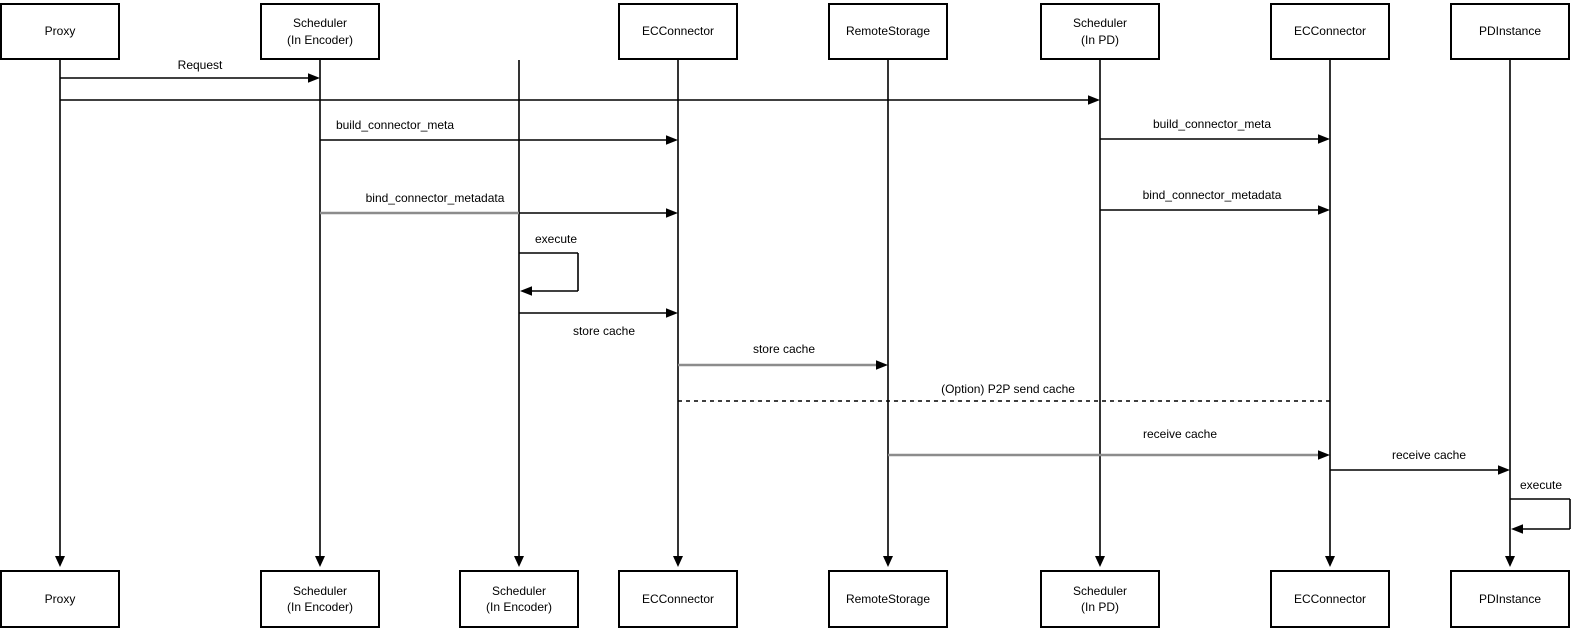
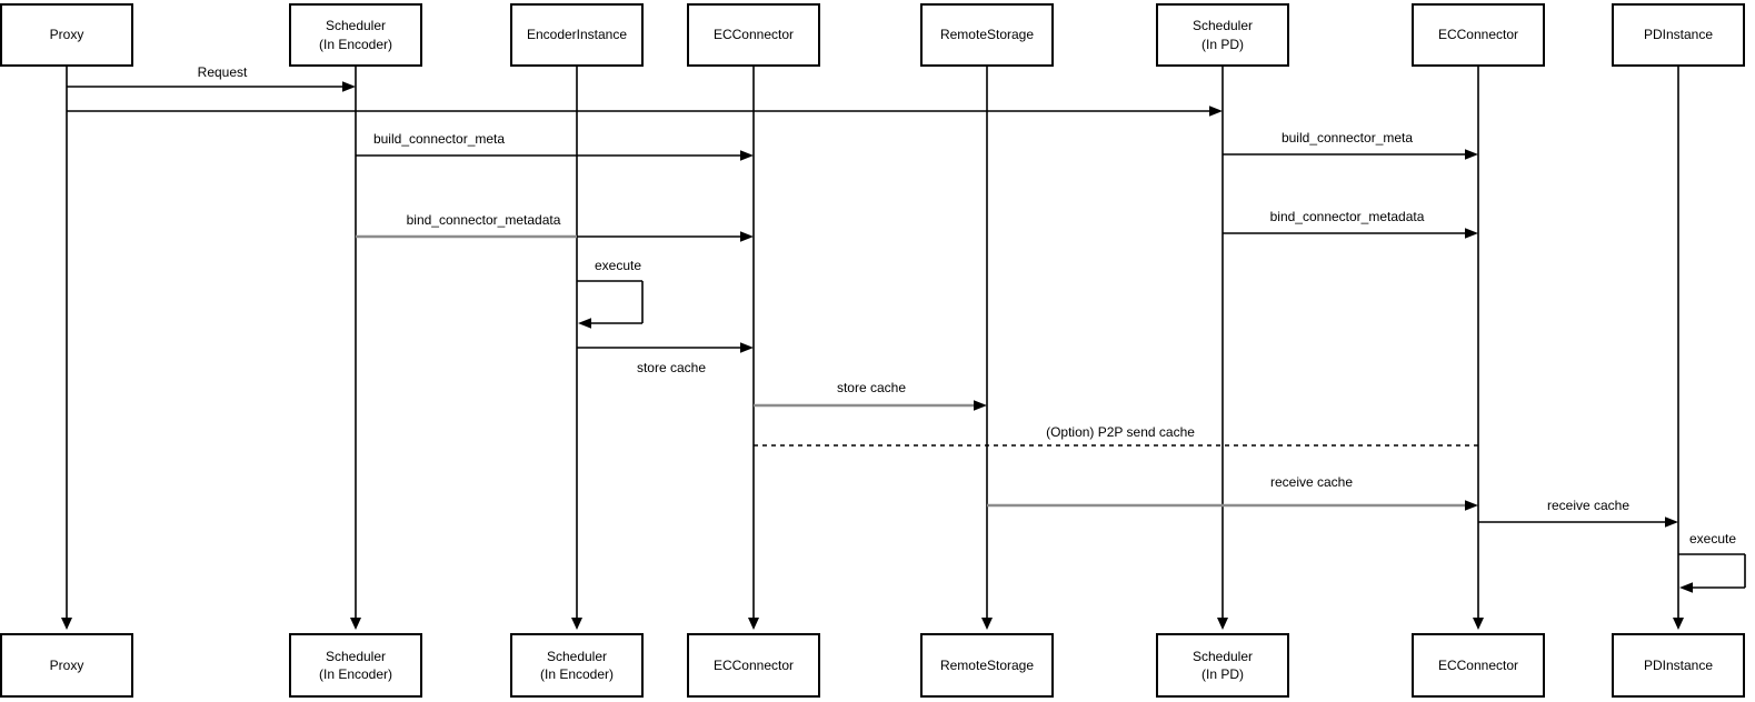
  Proxy
  Proxy
  Scheduler
  (In Encoder)
  Scheduler
  (In Encoder)
+ EncoderInstance
  Scheduler
  (In Encoder)
  ECConnector
  ECConnector
  RemoteStorage
  RemoteStorage
  Scheduler
  (In PD)
  Scheduler
  (In PD)
  ECConnector
  ECConnector
  PDInstance
  PDInstance
  Request
  build_connector_meta
  build_connector_meta
  bind_connector_metadata
  bind_connector_metadata
  execute
  store cache
  store cache
  (Option) P2P send cache
  receive cache
  receive cache
  execute
